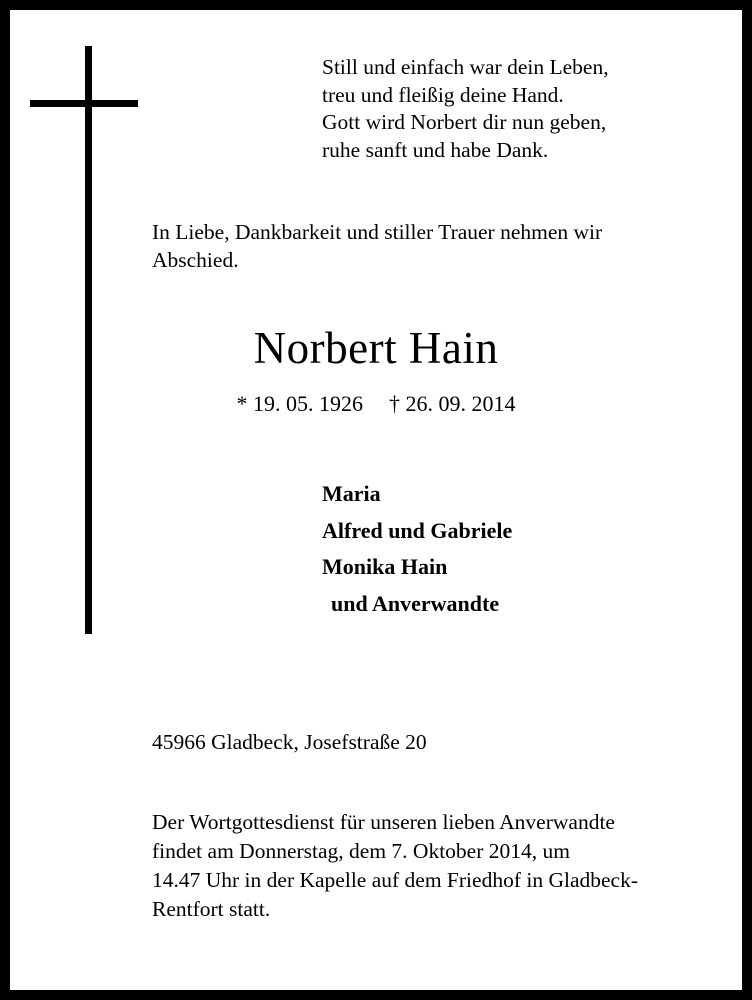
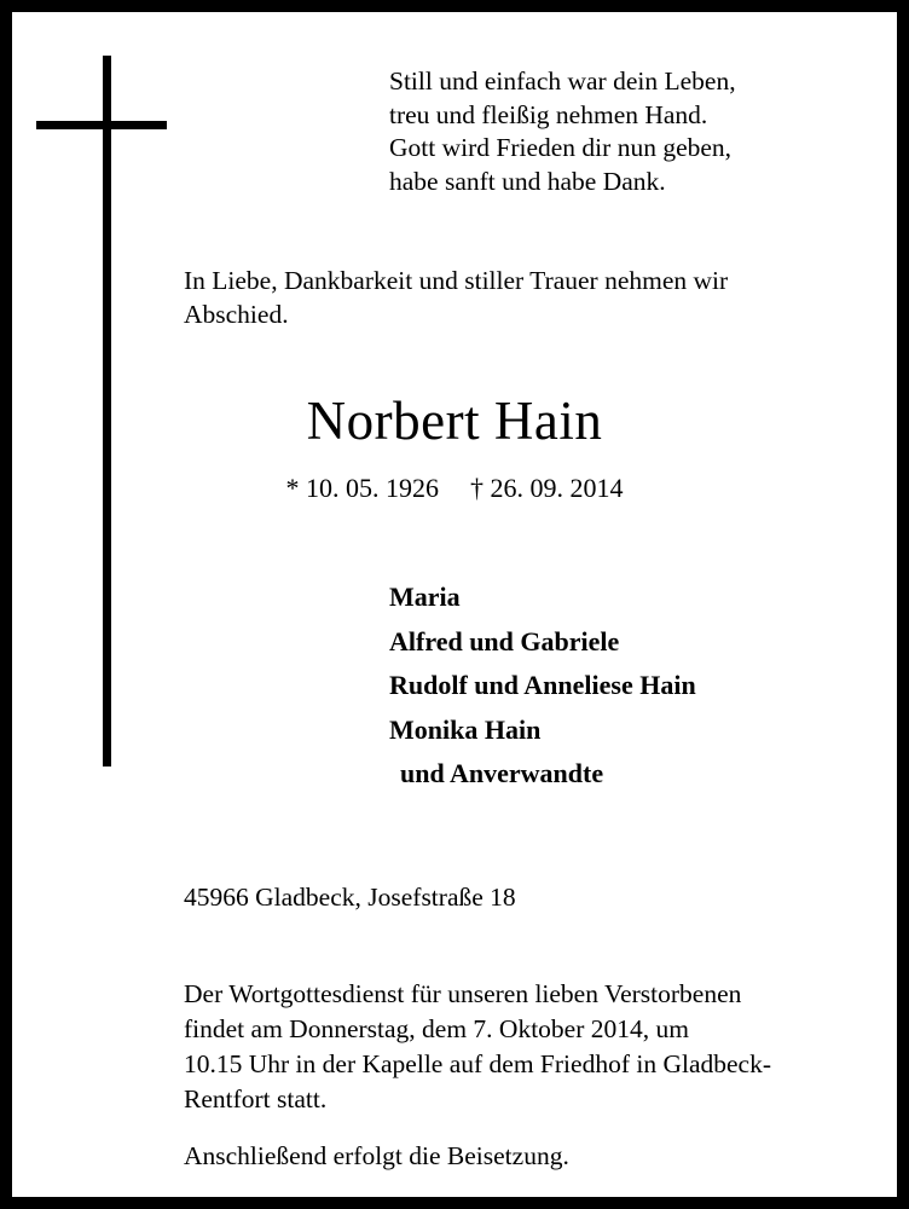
  Still und einfach war dein Leben,
- treu und fleißig deine Hand.
+ treu und fleißig nehmen Hand.
- Gott wird Norbert dir nun geben,
+ Gott wird Frieden dir nun geben,
- ruhe sanft und habe Dank.
+ habe sanft und habe Dank.
  In Liebe, Dankbarkeit und stiller Trauer nehmen wir
  Abschied.
  Norbert Hain
- * 19. 05. 1926 † 26. 09. 2014
+ * 10. 05. 1926 † 26. 09. 2014
  Maria
  Alfred und Gabriele
+ Rudolf und Anneliese Hain
  Monika Hain
  und Anverwandte
- 45966 Gladbeck, Josefstraße 20
+ 45966 Gladbeck, Josefstraße 18
- Der Wortgottesdienst für unseren lieben Anverwandte
+ Der Wortgottesdienst für unseren lieben Verstorbenen
  findet am Donnerstag, dem 7. Oktober 2014, um
- 14.47 Uhr in der Kapelle auf dem Friedhof in Gladbeck-
+ 10.15 Uhr in der Kapelle auf dem Friedhof in Gladbeck-
  Rentfort statt.
+ Anschließend erfolgt die Beisetzung.
